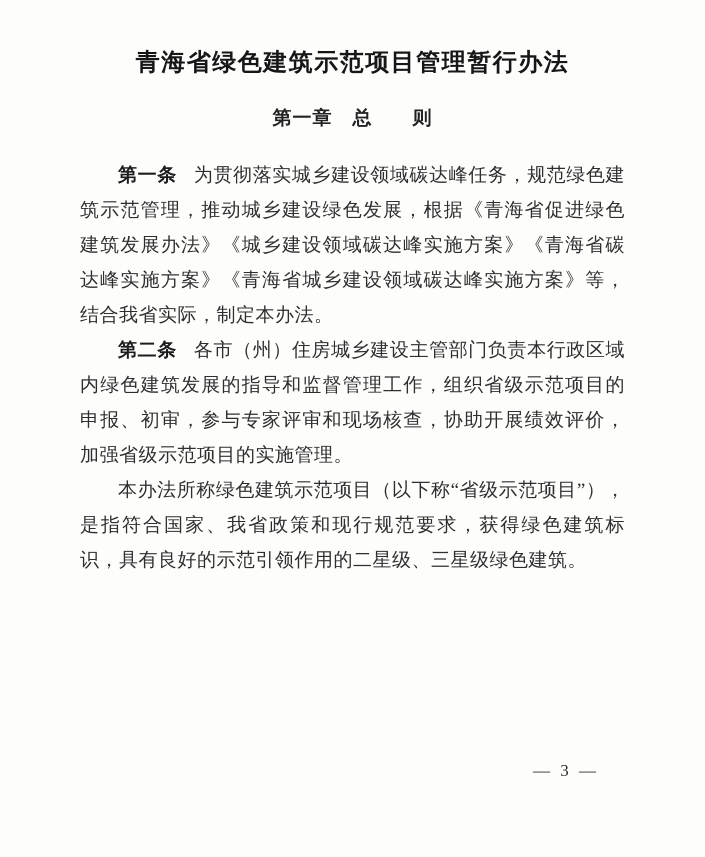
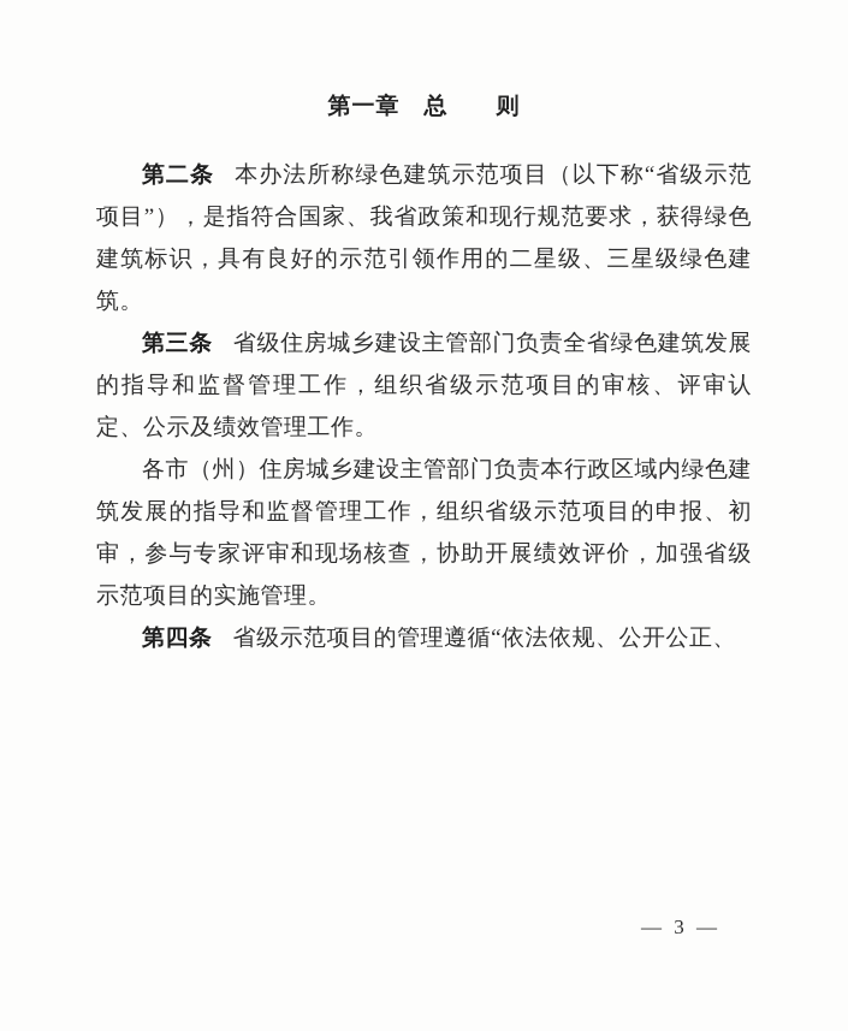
- 青海省绿色建筑示范项目管理暂行办法
  第一章 总 则
- 第一条 为贯彻落实城乡建设领域碳达峰任务，规范绿色建筑示范管理，推动城乡建设绿色发展，根据《青海省促进绿色建筑发展办法》《城乡建设领域碳达峰实施方案》《青海省碳达峰实施方案》《青海省城乡建设领域碳达峰实施方案》等，结合我省实际，制定本办法。
- 第二条 各市（州）住房城乡建设主管部门负责本行政区域内绿色建筑发展的指导和监督管理工作，组织省级示范项目的申报、初审，参与专家评审和现场核查，协助开展绩效评价，加强省级示范项目的实施管理。
+ 第二条 本办法所称绿色建筑示范项目（以下称“省级示范项目”），是指符合国家、我省政策和现行规范要求，获得绿色建筑标识，具有良好的示范引领作用的二星级、三星级绿色建筑。
+ 第三条 省级住房城乡建设主管部门负责全省绿色建筑发展的指导和监督管理工作，组织省级示范项目的审核、评审认定、公示及绩效管理工作。
- 本办法所称绿色建筑示范项目（以下称“省级示范项目”），是指符合国家、我省政策和现行规范要求，获得绿色建筑标识，具有良好的示范引领作用的二星级、三星级绿色建筑。
+ 各市（州）住房城乡建设主管部门负责本行政区域内绿色建筑发展的指导和监督管理工作，组织省级示范项目的申报、初审，参与专家评审和现场核查，协助开展绩效评价，加强省级示范项目的实施管理。
+ 第四条 省级示范项目的管理遵循“依法依规、公开公正、
  — 3 —
